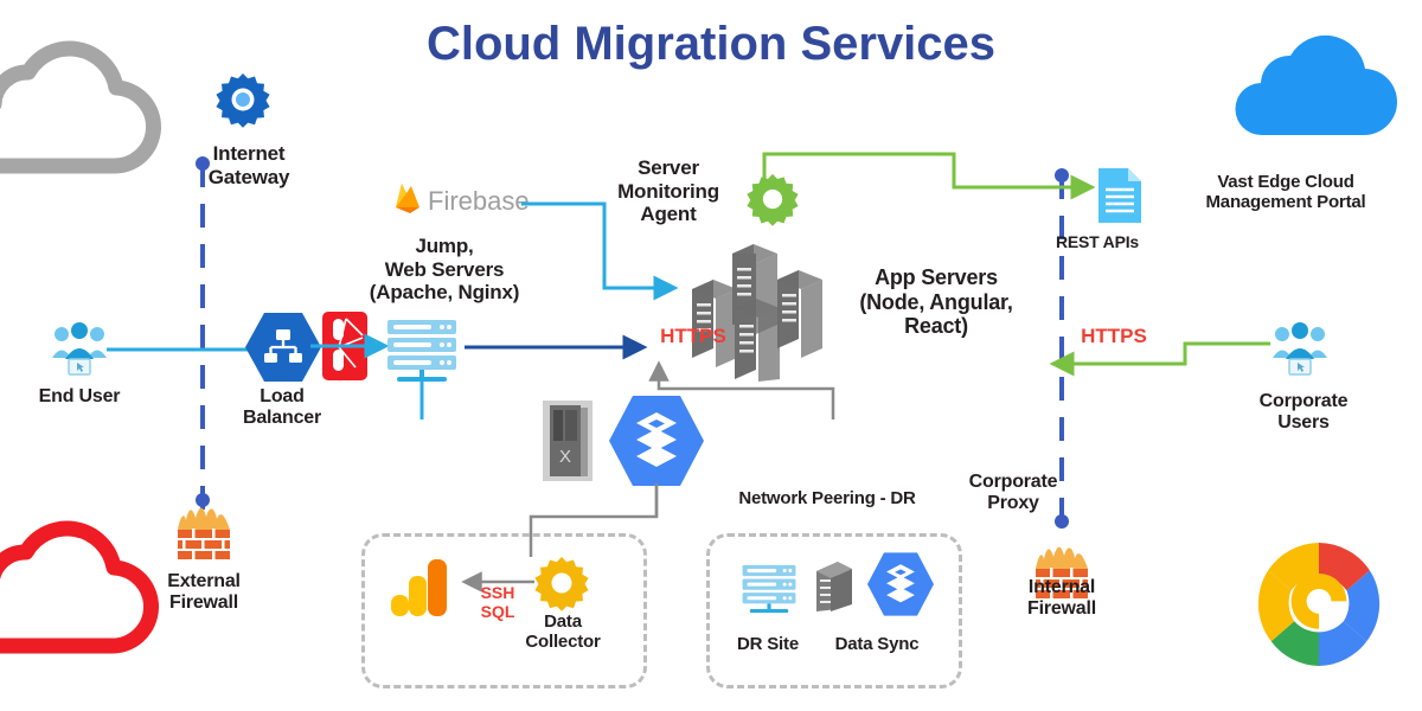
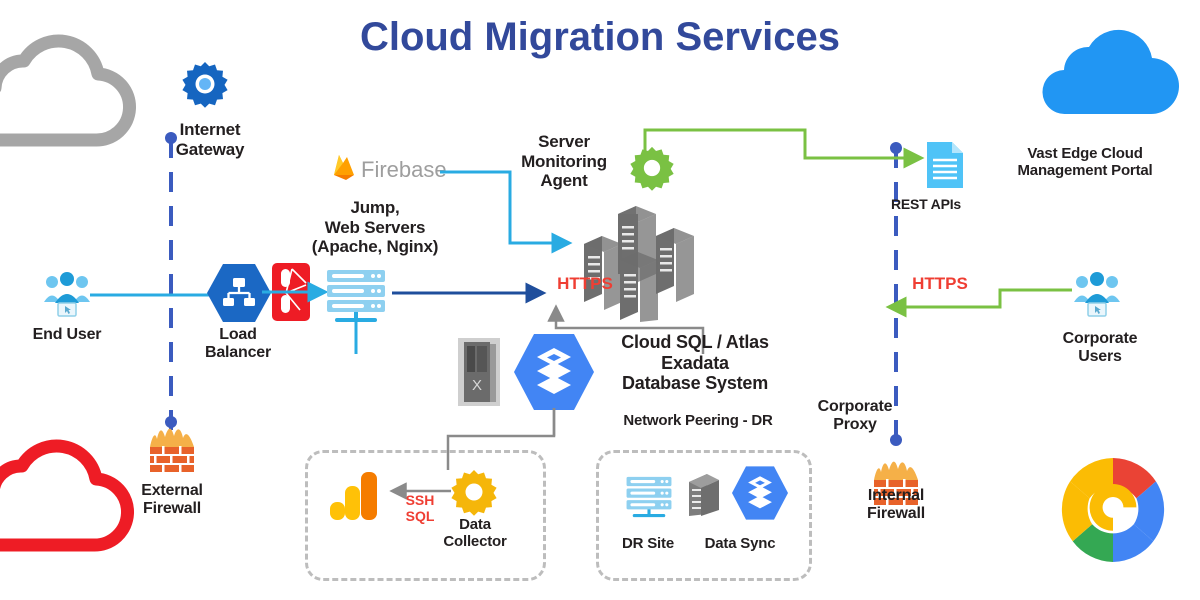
  Cloud Migration Services
  Internet
  Gateway
  External
  Firewall
  End User
  Load
  Balancer
  Jump,
  Web Servers
  (Apache, Nginx)
  Firebase
  Server
  Monitoring
  Agent
- App Servers
- (Node, Angular,
- React)
  HTTPS
  Vast Edge Cloud
  Management Portal
  REST APIs
  Corporate
  Users
  HTTPS
  Corporate
  Proxy
  Internal
  Firewall
  X
+ Cloud SQL / Atlas
+ Exadata
+ Database System
  Network Peering - DR
  Data
  Collector
  SSH
  SQL
  DR Site
  Data Sync
